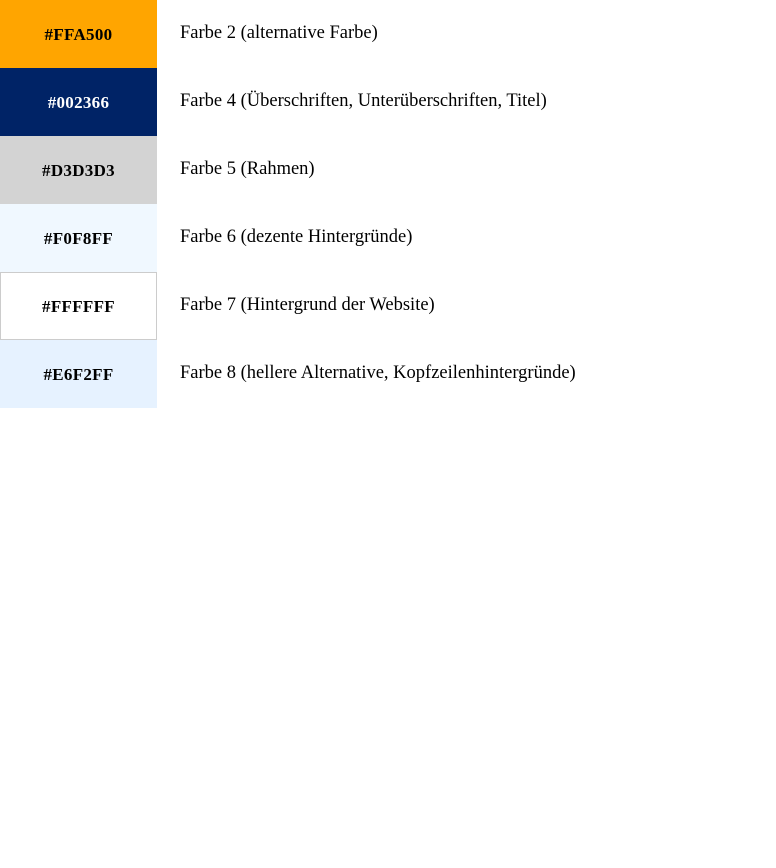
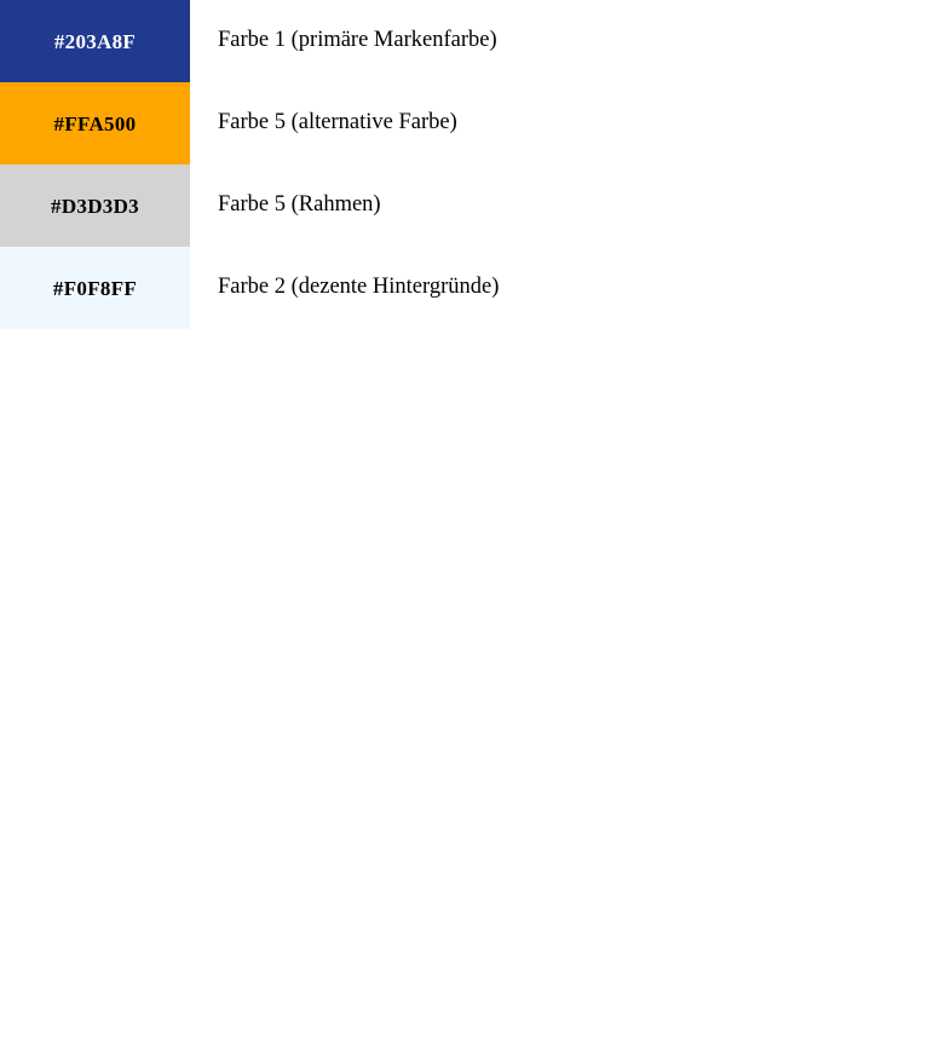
+ #203A8F	Farbe 1 (primäre Markenfarbe)
- #FFA500	Farbe 2 (alternative Farbe)
+ #FFA500	Farbe 5 (alternative Farbe)
- #002366	Farbe 4 (Überschriften, Unterüberschriften, Titel)
  #D3D3D3	Farbe 5 (Rahmen)
- #F0F8FF	Farbe 6 (dezente Hintergründe)
+ #F0F8FF	Farbe 2 (dezente Hintergründe)
- #FFFFFF	Farbe 7 (Hintergrund der Website)
- #E6F2FF	Farbe 8 (hellere Alternative, Kopfzeilenhintergründe)
